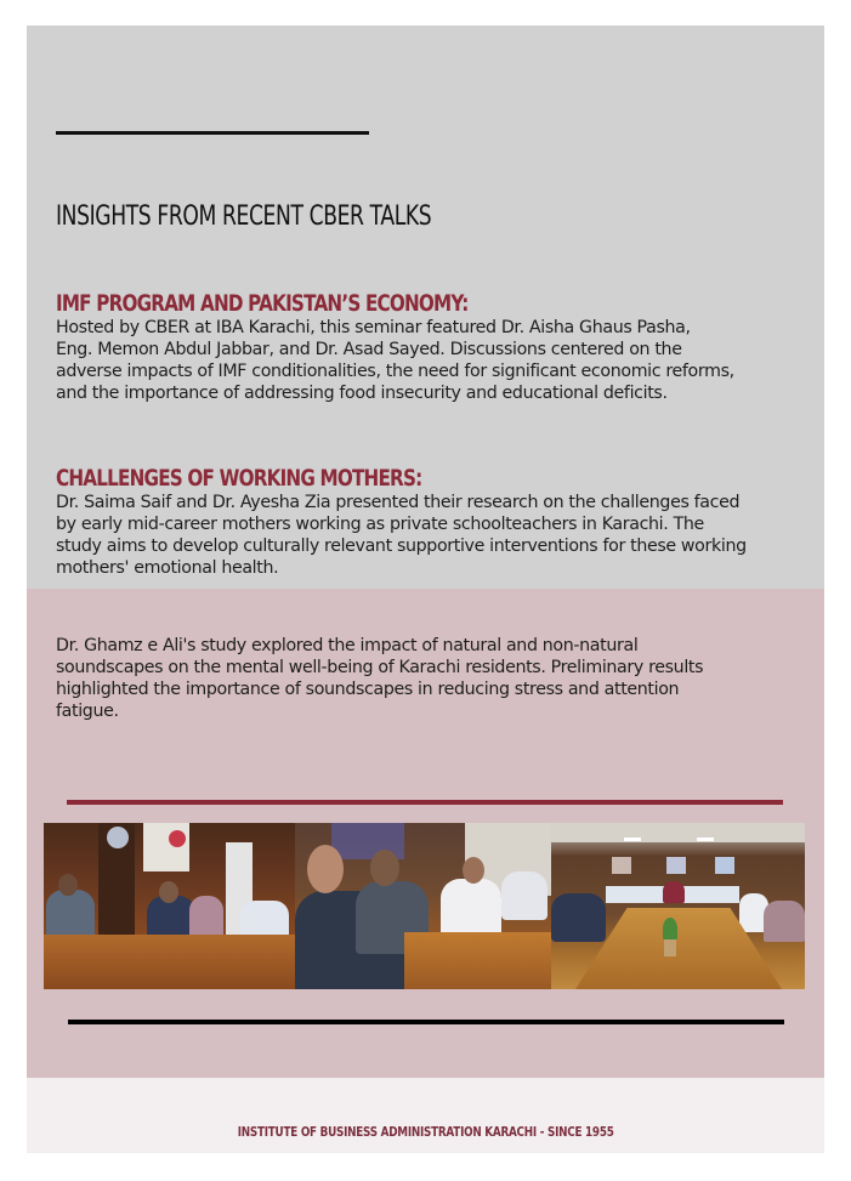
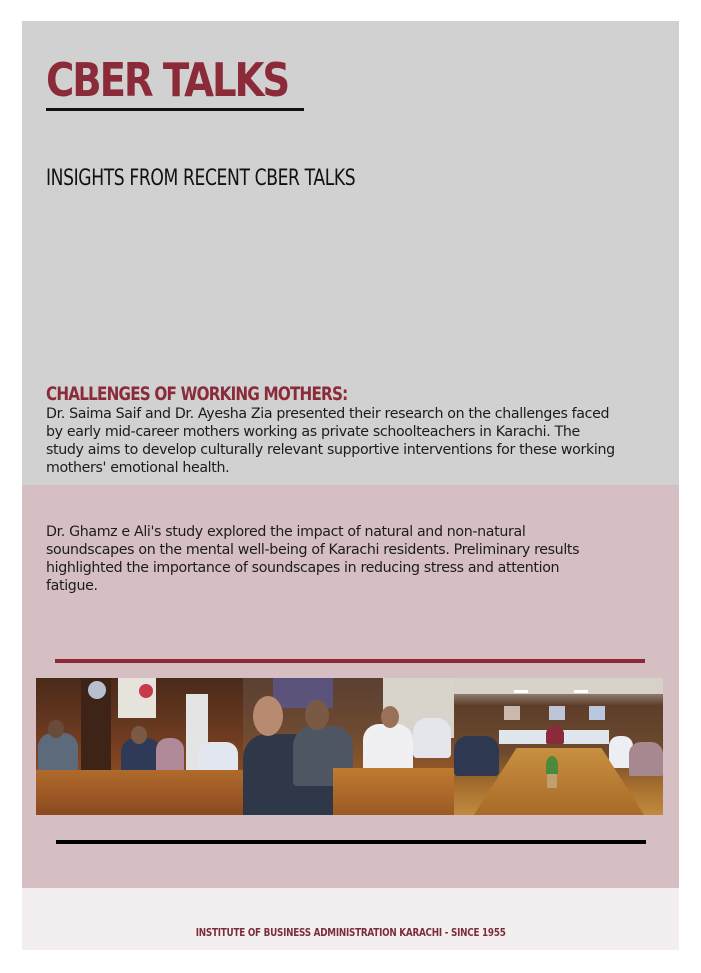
+ CBER TALKS
  INSIGHTS FROM RECENT CBER TALKS
- IMF PROGRAM AND PAKISTAN’S ECONOMY:
- Hosted by CBER at IBA Karachi, this seminar featured Dr. Aisha Ghaus Pasha,
- Eng. Memon Abdul Jabbar, and Dr. Asad Sayed. Discussions centered on the
- adverse impacts of IMF conditionalities, the need for significant economic reforms,
- and the importance of addressing food insecurity and educational deficits.
  CHALLENGES OF WORKING MOTHERS:
  Dr. Saima Saif and Dr. Ayesha Zia presented their research on the challenges faced
  by early mid-career mothers working as private schoolteachers in Karachi. The
  study aims to develop culturally relevant supportive interventions for these working
  mothers' emotional health.
  Dr. Ghamz e Ali's study explored the impact of natural and non-natural
  soundscapes on the mental well-being of Karachi residents. Preliminary results
  highlighted the importance of soundscapes in reducing stress and attention
  fatigue.
  INSTITUTE OF BUSINESS ADMINISTRATION KARACHI - SINCE 1955
